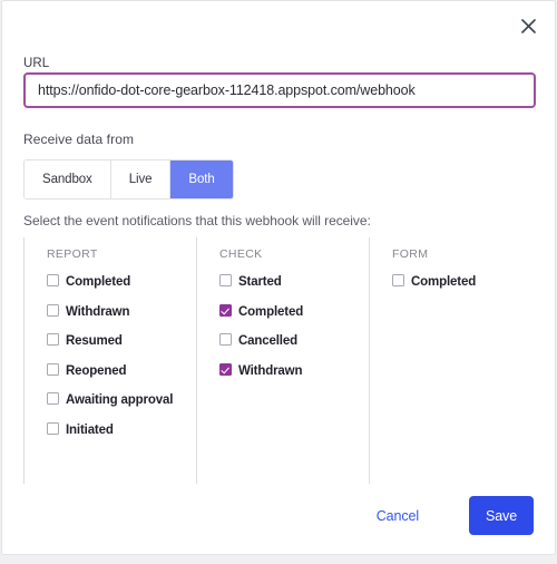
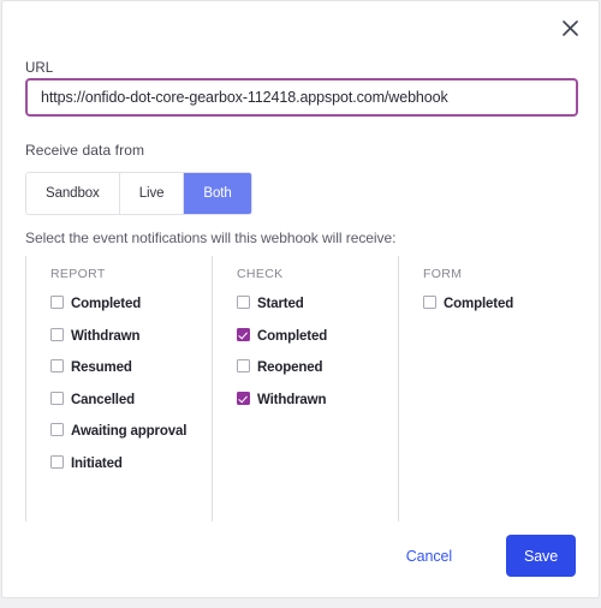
  URL
  https://onfido-dot-core-gearbox-112418.appspot.com/webhook
  Receive data from
  Sandbox
  Live
  Both
- Select the event notifications that this webhook will receive:
+ Select the event notifications will this webhook will receive:
  REPORT
  Completed
  Withdrawn
  Resumed
- Reopened
+ Cancelled
  Awaiting approval
  Initiated
  CHECK
  Started
  Completed
- Cancelled
+ Reopened
  Withdrawn
  FORM
  Completed
  Cancel
  Save
